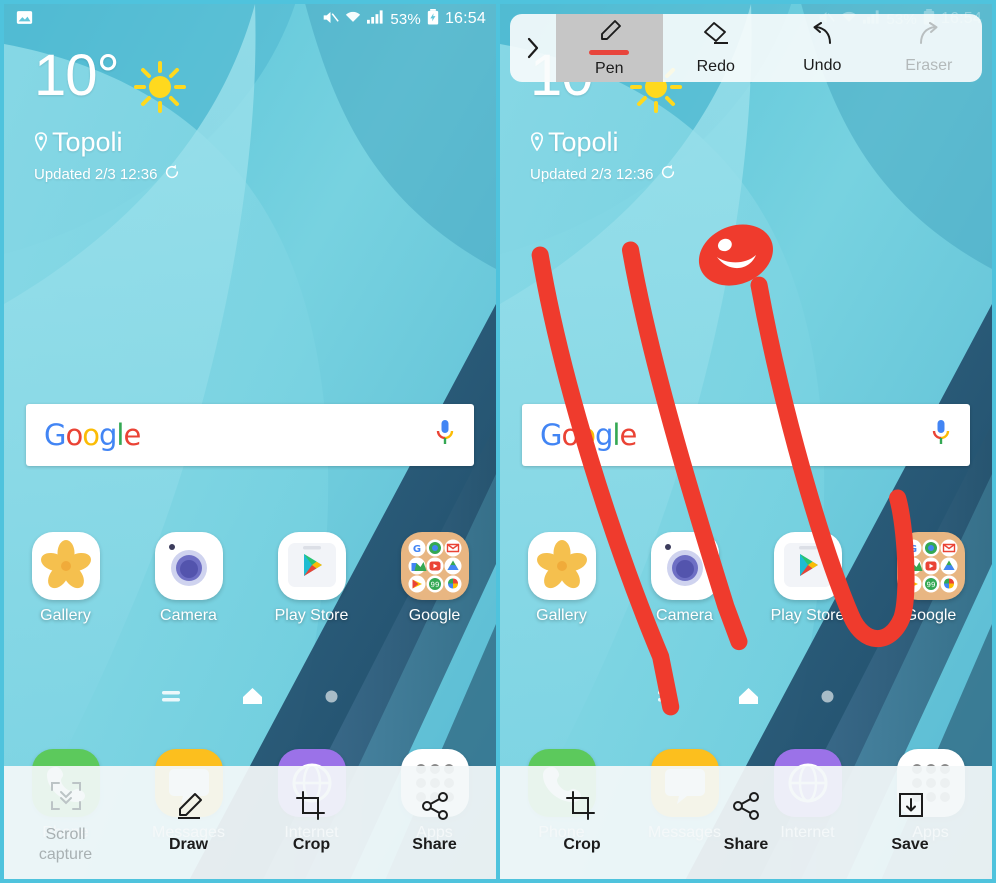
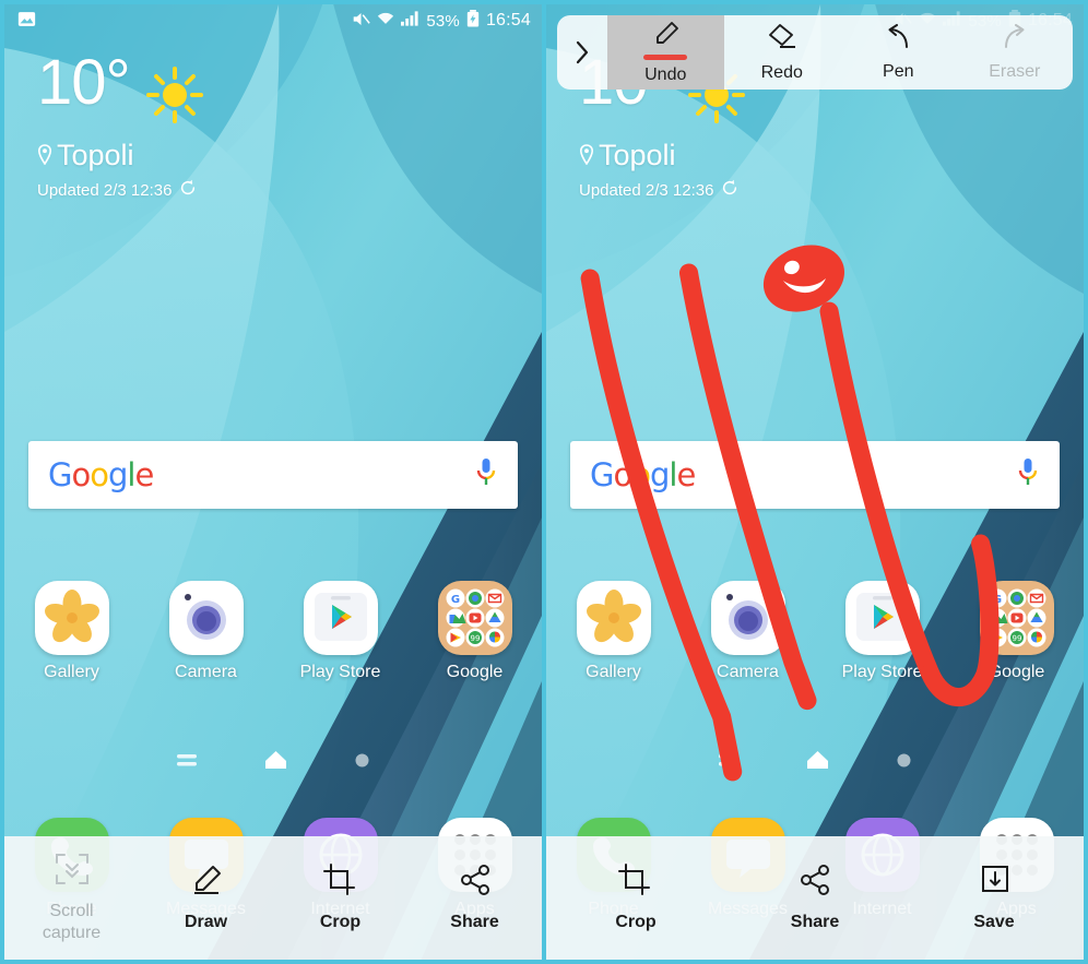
  53%
  16:54
  10°
  Topoli
  Updated 2/3 12:36
  Google
  Gallery
  Camera
  Play Store
  G
  99
  Google
  Scroll
  capture
  Draw
  Crop
  Share
  Topoli
  Updated 2/3 12:36
  Go gle
  Gallery
  Camera
  Play Store
  99
  oogle
- Pen
+ Undo
  Redo
- Undo
+ Pen
  Eraser
  Crop
  Share
  Save
